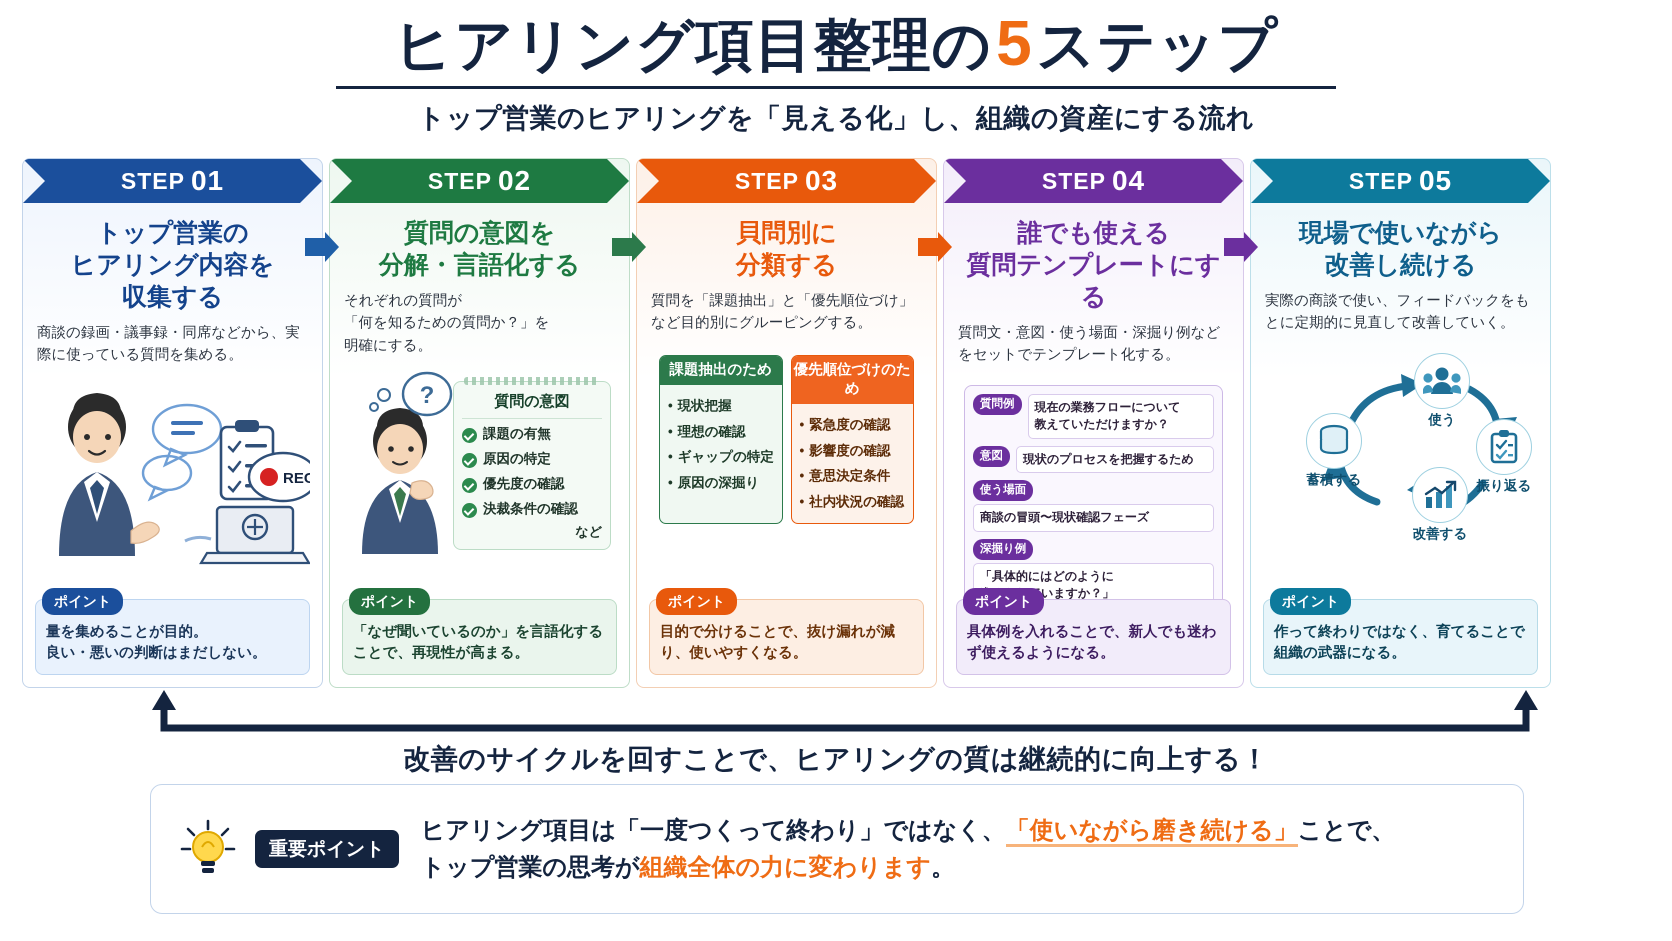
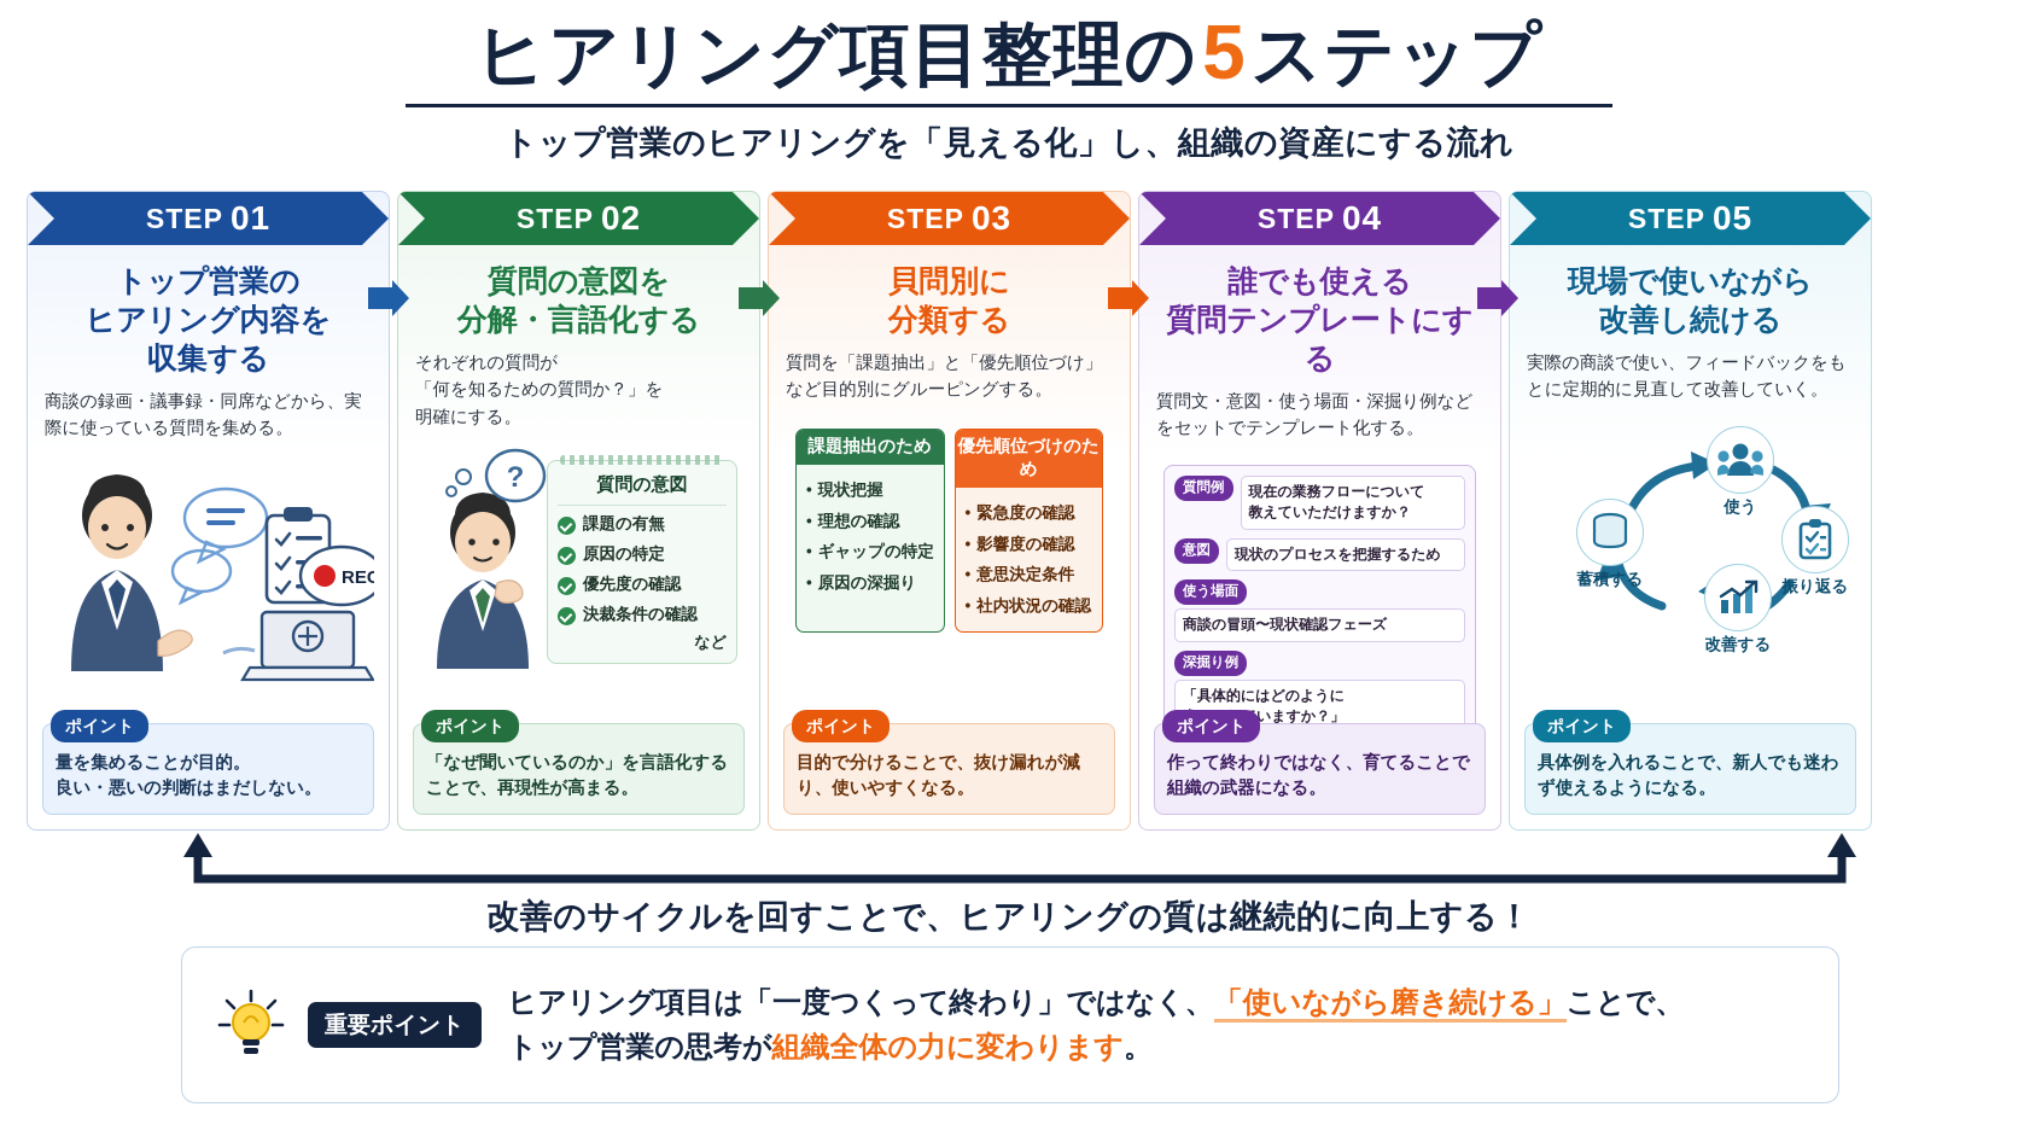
  ヒアリング項目整理の5ステップ
  トップ営業のヒアリングを「見える化」し、組織の資産にする流れ
  STEP
  01
  トップ営業の
  ヒアリング内容を
  収集する
  商談の録画・議事録・同席などから、実際に使っている質問を集める。
  REC
  ポイント
  量を集めることが目的。
  良い・悪いの判断はまだしない。
  STEP
  02
  質問の意図を
  分解・言語化する
  それぞれの質問が
  「何を知るための質問か？」を
  明確にする。
  ?
  質問の意図
  課題の有無
  原因の特定
  優先度の確認
  決裁条件の確認
  など
  ポイント
  「なぜ聞いているのか」を言語化することで、再現性が高まる。
  STEP
  03
  貝問別に
  分類する
  質問を「課題抽出」と「優先順位づけ」など目的別にグルーピングする。
  課題抽出のため
  •
  現状把握
  •
  理想の確認
  •
  ギャップの特定
  •
  原因の深掘り
  優先順位づけのため
  •
  緊急度の確認
  •
  影響度の確認
  •
  意思決定条件
  •
  社内状況の確認
  ポイント
  目的で分けることで、抜け漏れが減り、使いやすくなる。
  STEP
  04
  誰でも使える
  質問テンプレートにする
  質問文・意図・使う場面・深掘り例などをセットでテンプレート化する。
  質問例
  現在の業務フローについて
  教えていただけますか？
  意図
  現状のプロセスを把握するため
  使う場面
  商談の冒頭〜現状確認フェーズ
  深掘り例
  「具体的にはどのように
  ポイント
- 具体例を入れることで、新人でも迷わず使えるようになる。
+ 作って終わりではなく、育てることで組織の武器になる。
  STEP
  05
  現場で使いながら
  改善し続ける
  実際の商談で使い、フィードバックをもとに定期的に見直して改善していく。
  使う
  振り返る
  改善する
  蓄積する
  ポイント
- 作って終わりではなく、育てることで組織の武器になる。
+ 具体例を入れることで、新人でも迷わず使えるようになる。
  改善のサイクルを回すことで、ヒアリングの質は継続的に向上する！
  重要ポイント
  ヒアリング項目は「一度つくって終わり」ではなく、「使いながら磨き続ける」ことで、
  トップ営業の思考が組織全体の力に変わります。
